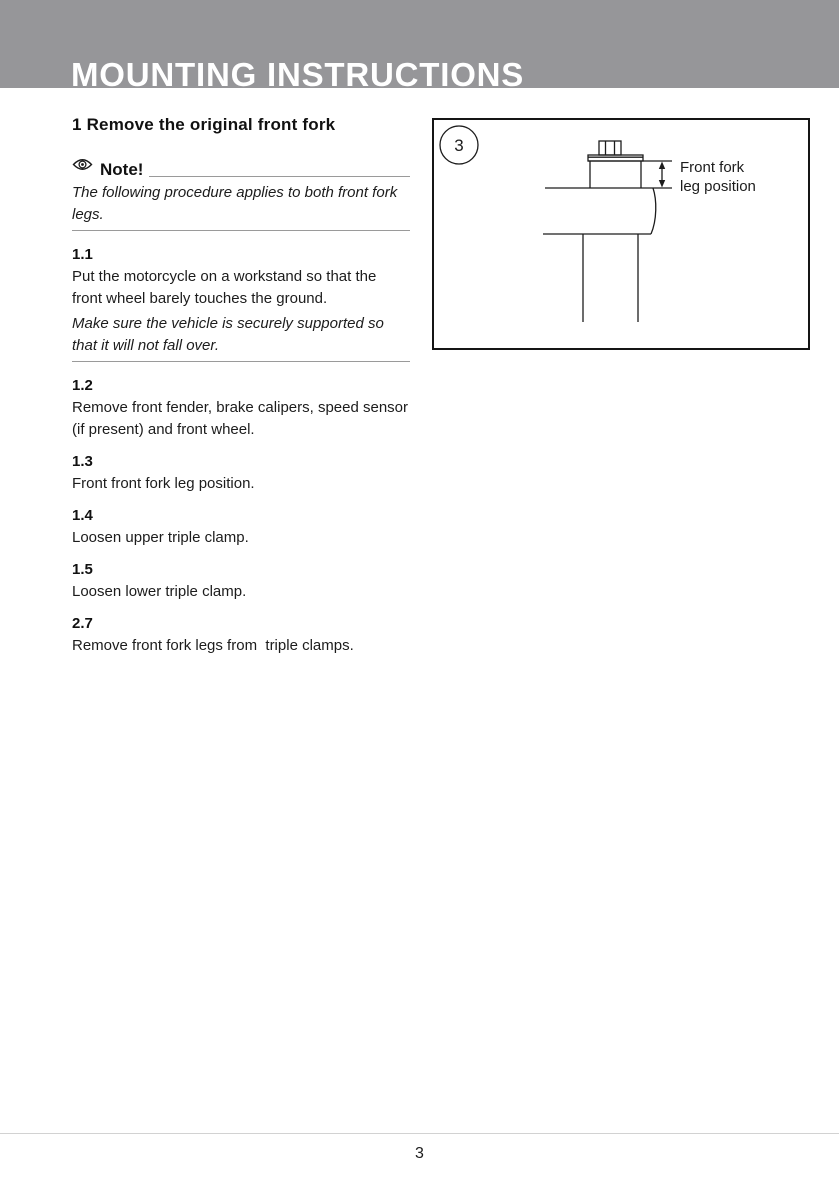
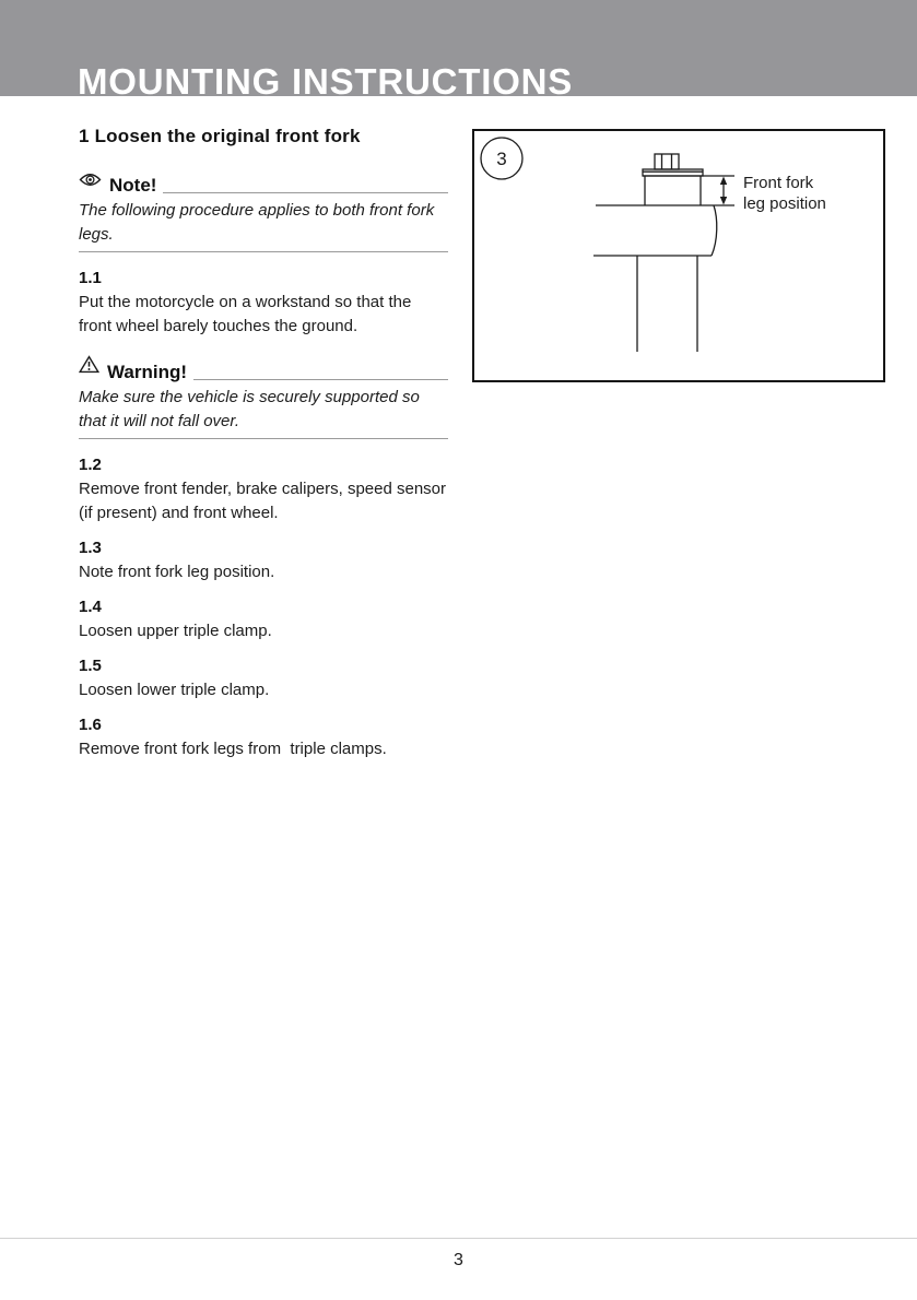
  MOUNTING INSTRUCTIONS
- 1 Remove the original front fork
+ 1 Loosen the original front fork
  Note!
  The following procedure applies to both front fork legs.
  1.1
  Put the motorcycle on a workstand so that the front wheel barely touches the ground.
+ Warning!
  Make sure the vehicle is securely supported so that it will not fall over.
  1.2
  Remove front fender, brake calipers, speed sensor (if present) and front wheel.
  1.3
- Front front fork leg position.
+ Note front fork leg position.
  1.4
  Loosen upper triple clamp.
  1.5
  Loosen lower triple clamp.
- 2.7
+ 1.6
  Remove front fork legs from triple clamps.
  3
  Front fork
  leg position
  3
